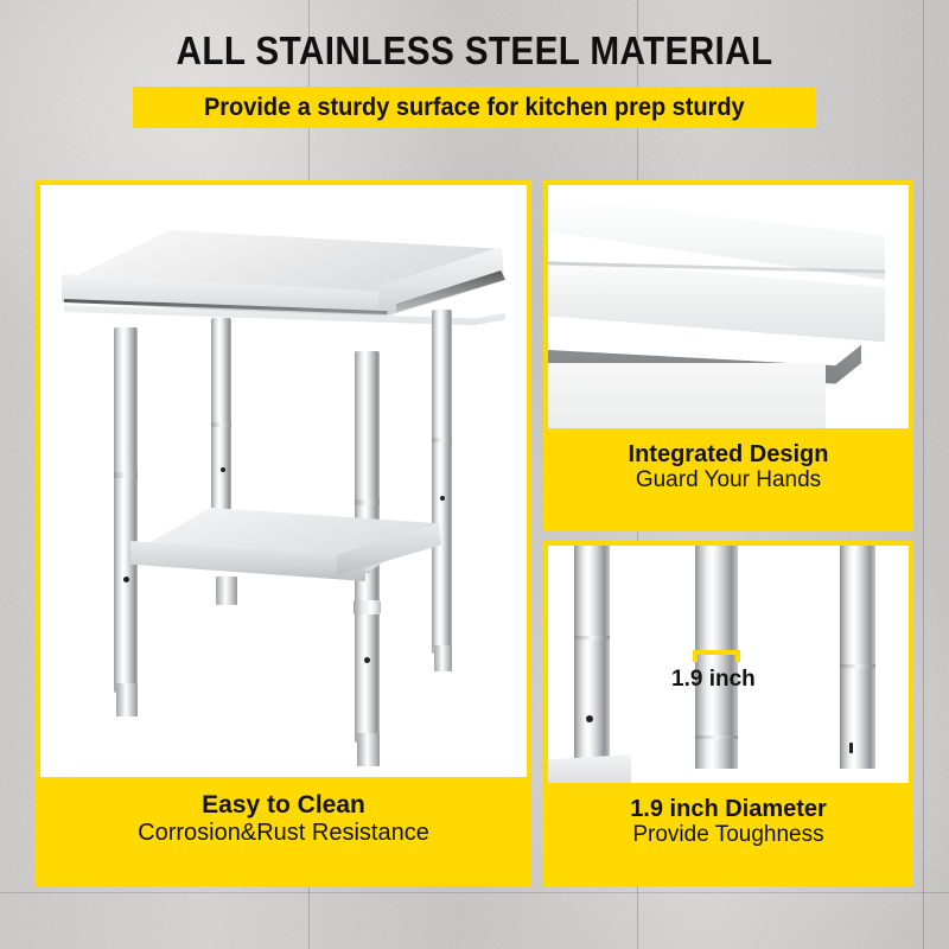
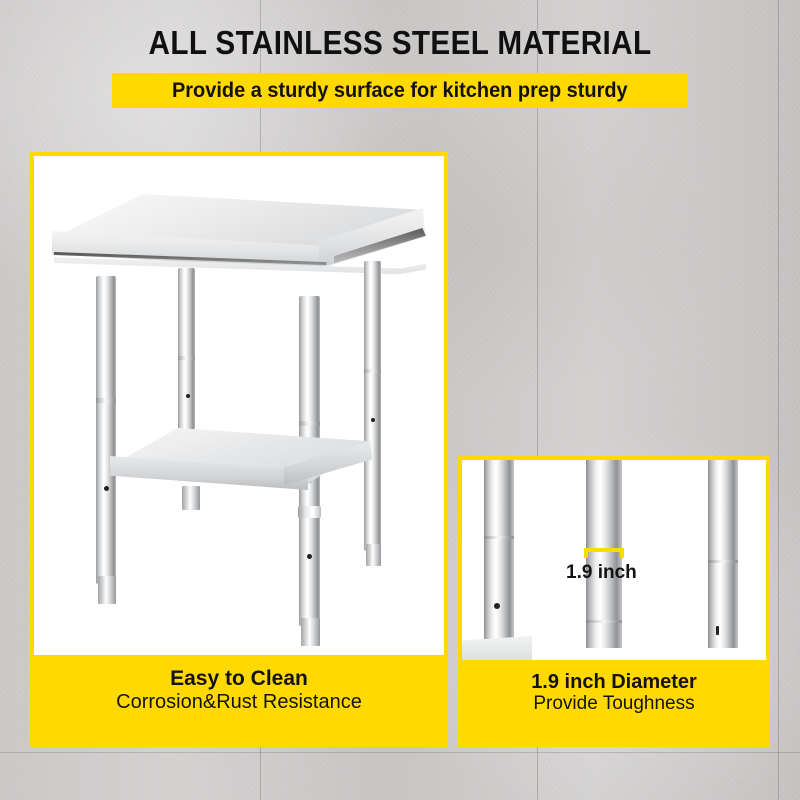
  ALL STAINLESS STEEL MATERIAL
  Provide a sturdy surface for kitchen prep sturdy
  Easy to Clean
  Corrosion&Rust Resistance
- Integrated Design
- Guard Your Hands
  1.9 inch
  1.9 inch Diameter
  Provide Toughness
